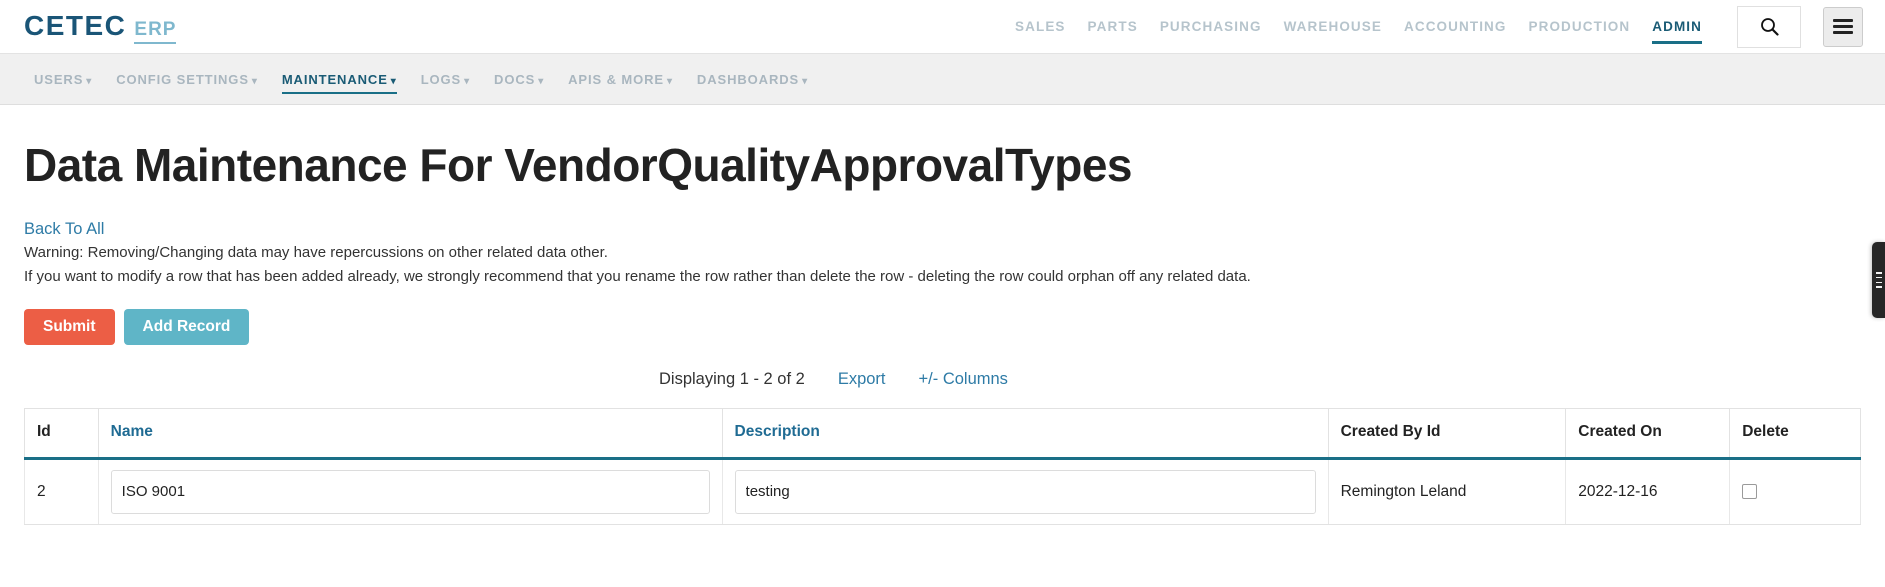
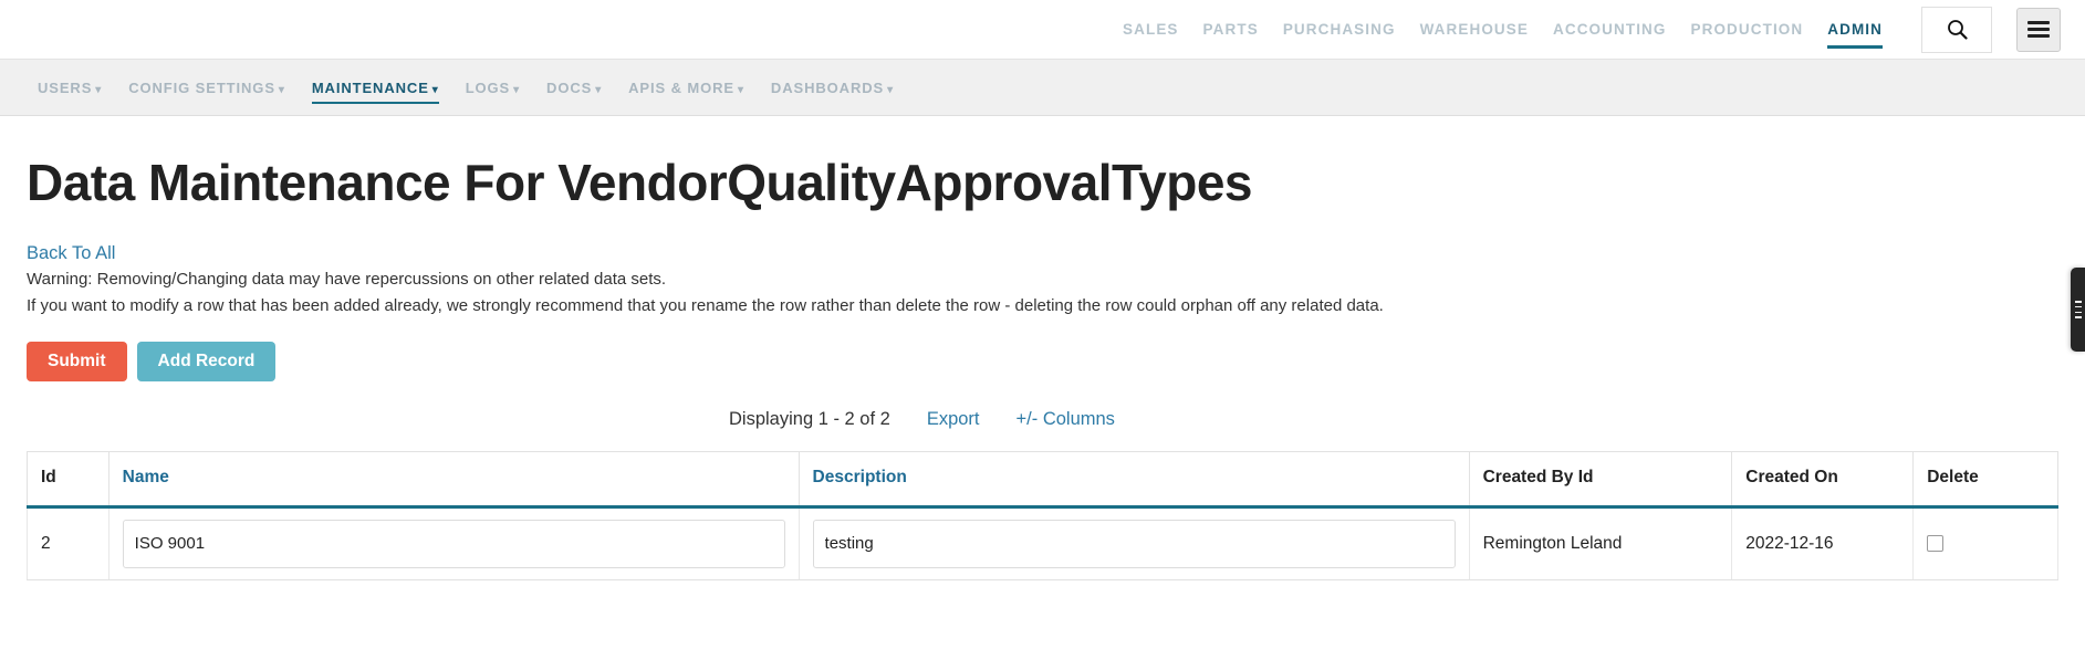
- CETEC
- ERP
  SALES
  PARTS
  PURCHASING
  WAREHOUSE
  ACCOUNTING
  PRODUCTION
  ADMIN
  USERS ▾
  CONFIG SETTINGS ▾
  MAINTENANCE ▾
  LOGS ▾
  DOCS ▾
  APIS & MORE ▾
  DASHBOARDS ▾
  Data Maintenance For VendorQualityApprovalTypes
  Back To All
- Warning: Removing/Changing data may have repercussions on other related data other.
+ Warning: Removing/Changing data may have repercussions on other related data sets.
  If you want to modify a row that has been added already, we strongly recommend that you rename the row rather than delete the row - deleting the row could orphan off any related data.
  Submit
  Add Record
  Displaying 1 - 2 of 2
  Export
  +/- Columns
  Id	Name	Description	Created By Id	Created On	Delete
  2	ISO 9001	testing	Remington Leland	2022-12-16
